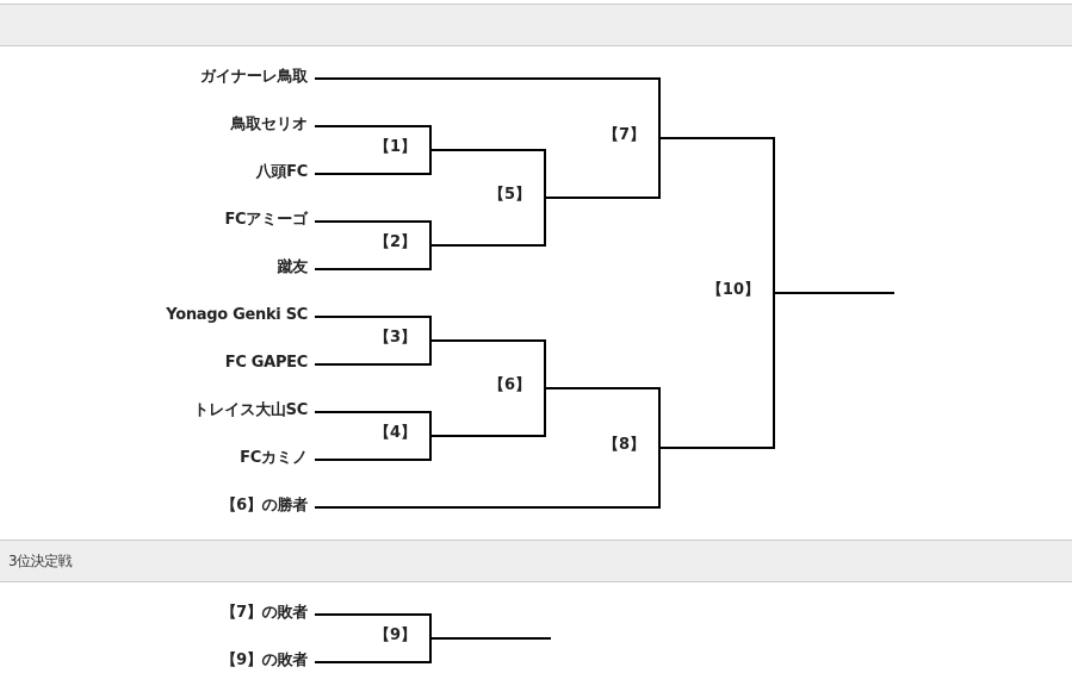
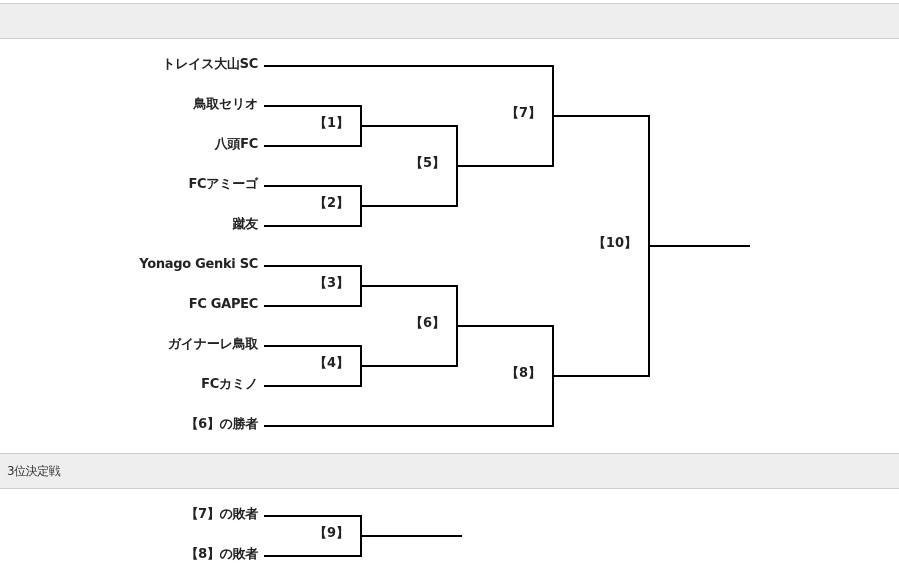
  3位決定戦
- ガイナーレ鳥取
+ トレイス大山SC
  鳥取セリオ
  八頭FC
  FCアミーゴ
  蹴友
  Yonago Genki SC
  FC GAPEC
- トレイス大山SC
+ ガイナーレ鳥取
  FCカミノ
  【6】の勝者
  【1】
  【2】
  【3】
  【4】
  【5】
  【6】
  【7】
  【8】
  【10】
  【7】の敗者
- 【9】の敗者
+ 【8】の敗者
  【9】
